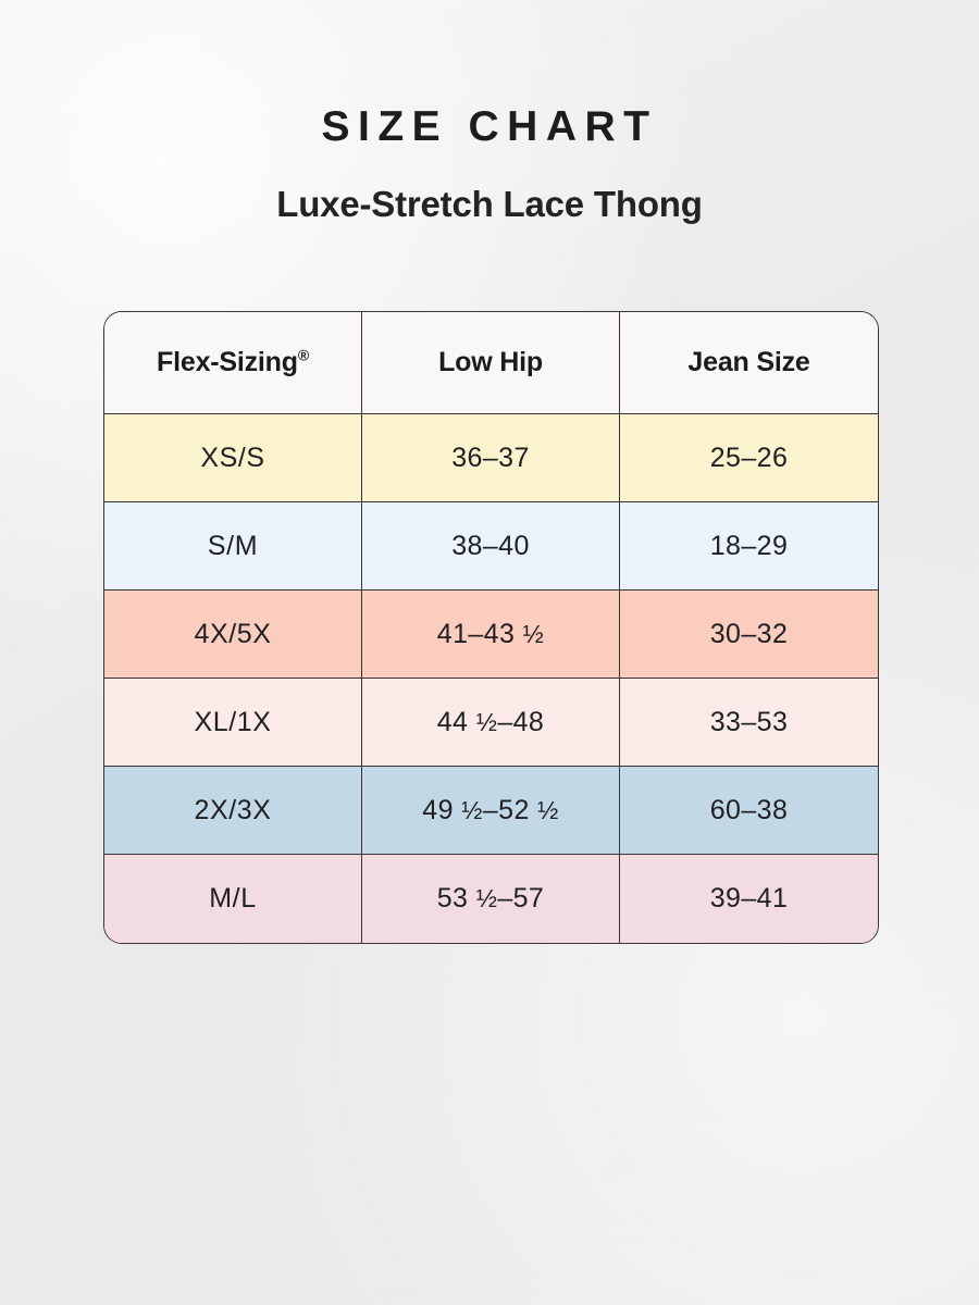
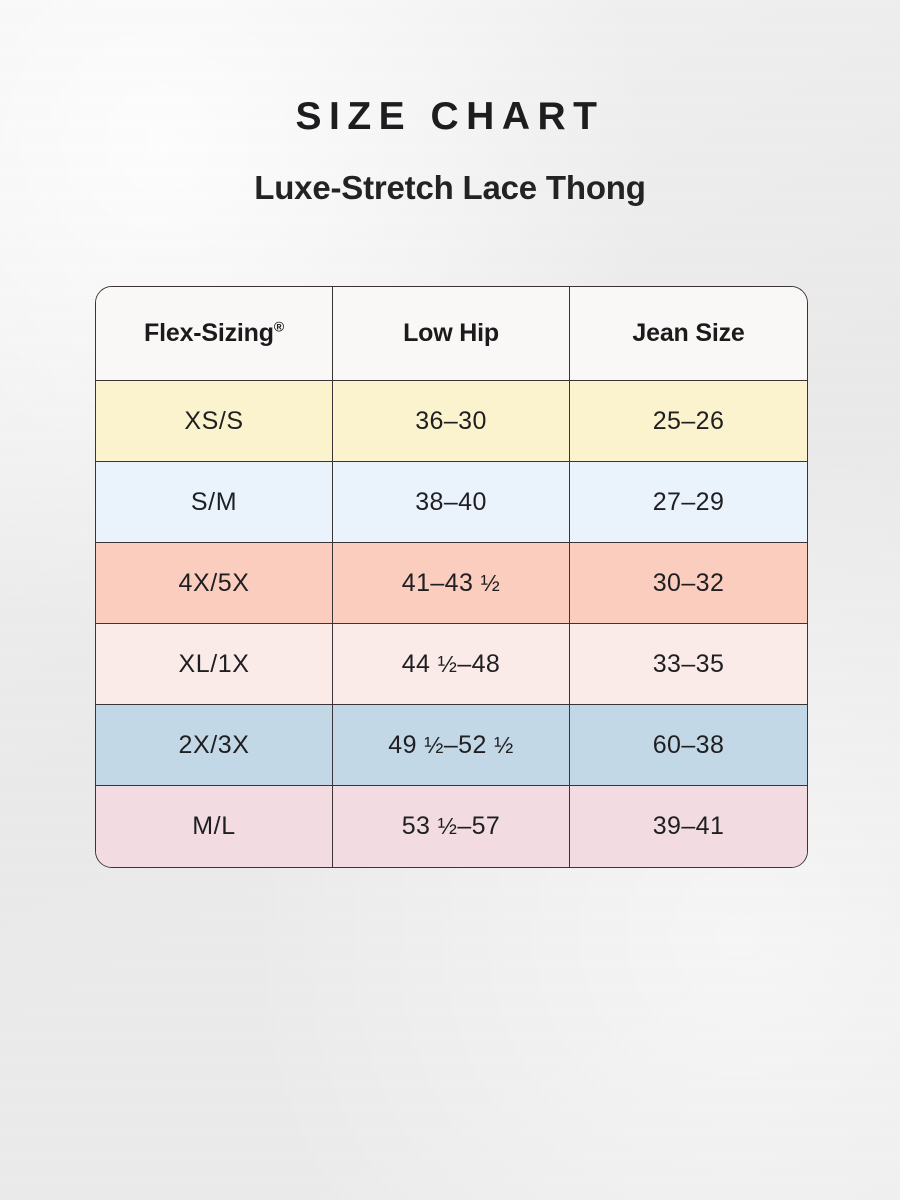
  SIZE CHART
  Luxe-Stretch Lace Thong
  Flex-Sizing®	Low Hip	Jean Size
- XS/S	36–37	25–26
+ XS/S	36–30	25–26
- S/M	38–40	18–29
+ S/M	38–40	27–29
  4X/5X	41–43 ½	30–32
- XL/1X	44 ½–48	33–53
+ XL/1X	44 ½–48	33–35
  2X/3X	49 ½–52 ½	60–38
  M/L	53 ½–57	39–41
